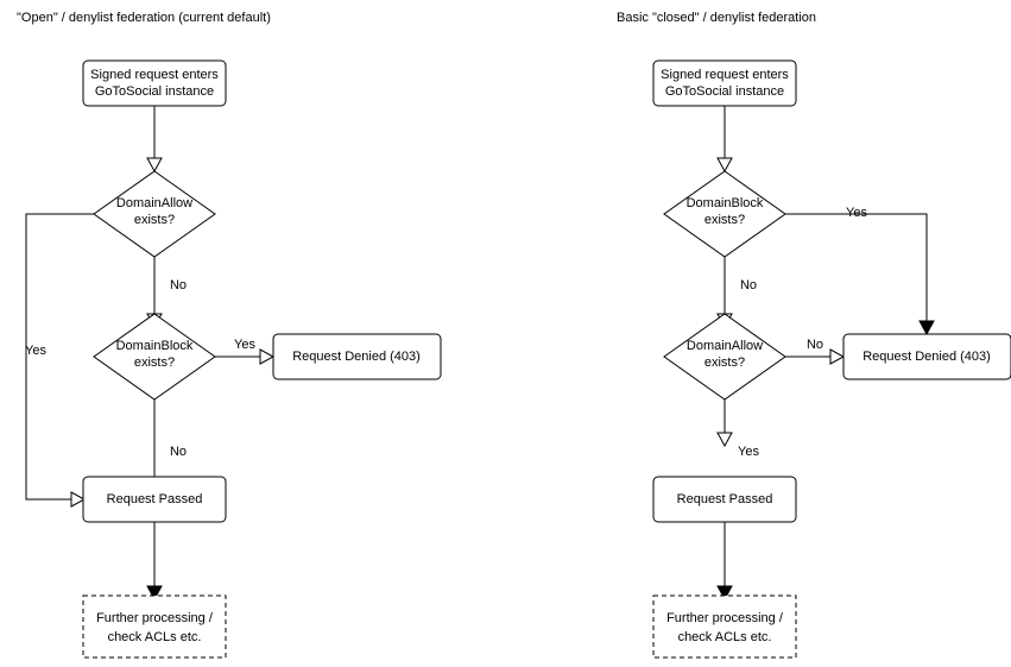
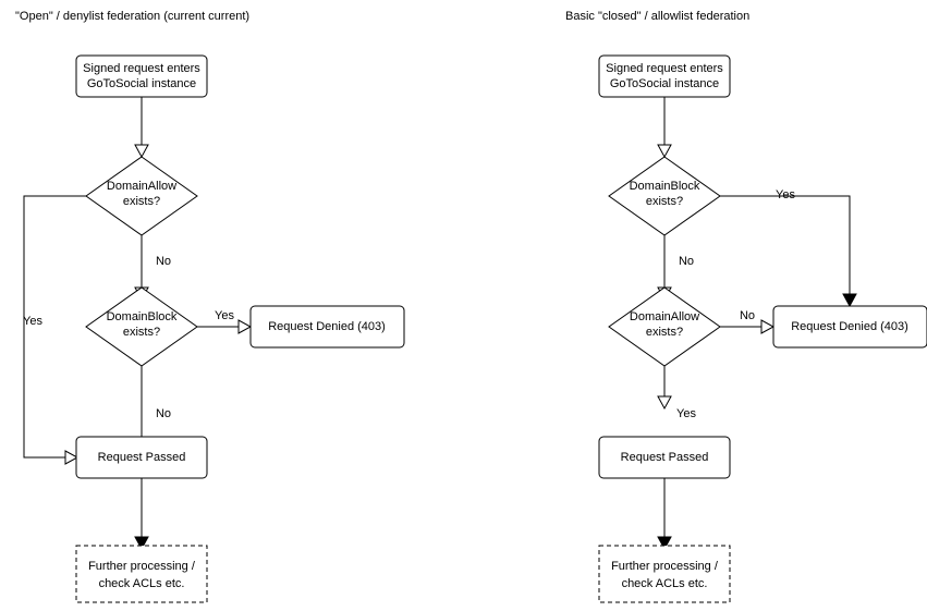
- "Open" / denylist federation (current default)
+ "Open" / denylist federation (current current)
- Basic "closed" / denylist federation
+ Basic "closed" / allowlist federation
  Signed request enters
  GoToSocial instance
  DomainAllow
  exists?
  Yes
  No
  DomainBlock
  exists?
  Yes
  Request Denied (403)
  No
  Request Passed
  Further processing /
  check ACLs etc.
  Signed request enters
  GoToSocial instance
  DomainBlock
  exists?
  Yes
  No
  DomainAllow
  exists?
  No
  Request Denied (403)
  Yes
  Request Passed
  Further processing /
  check ACLs etc.
